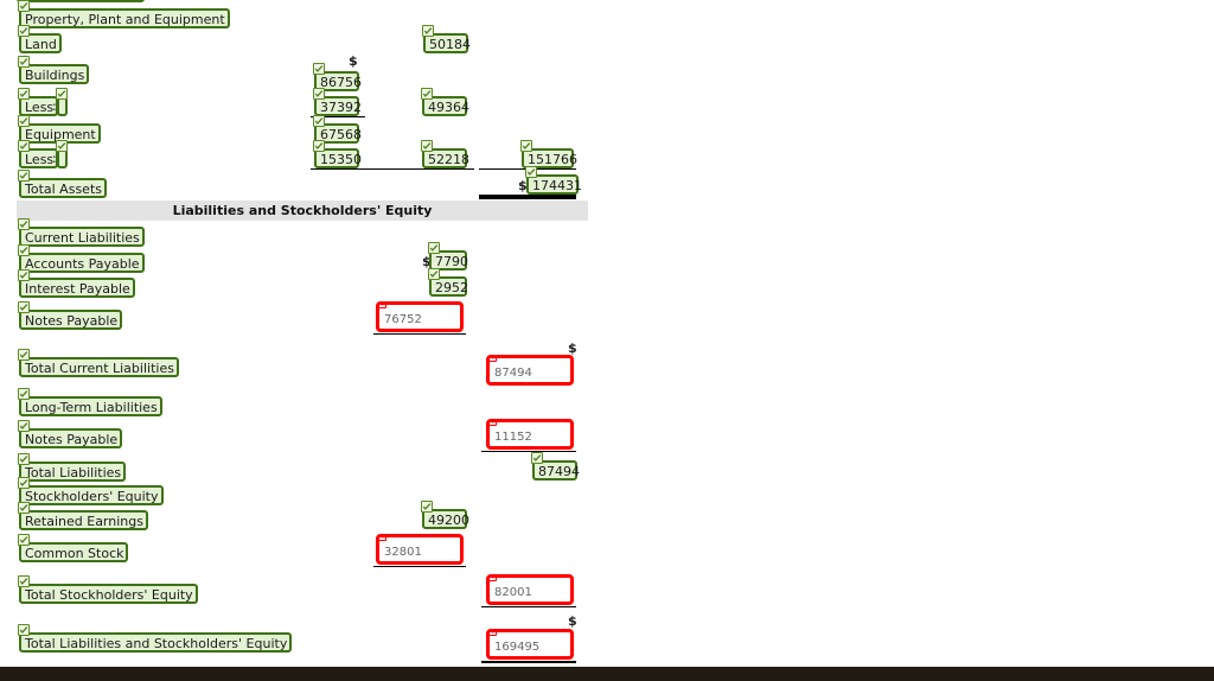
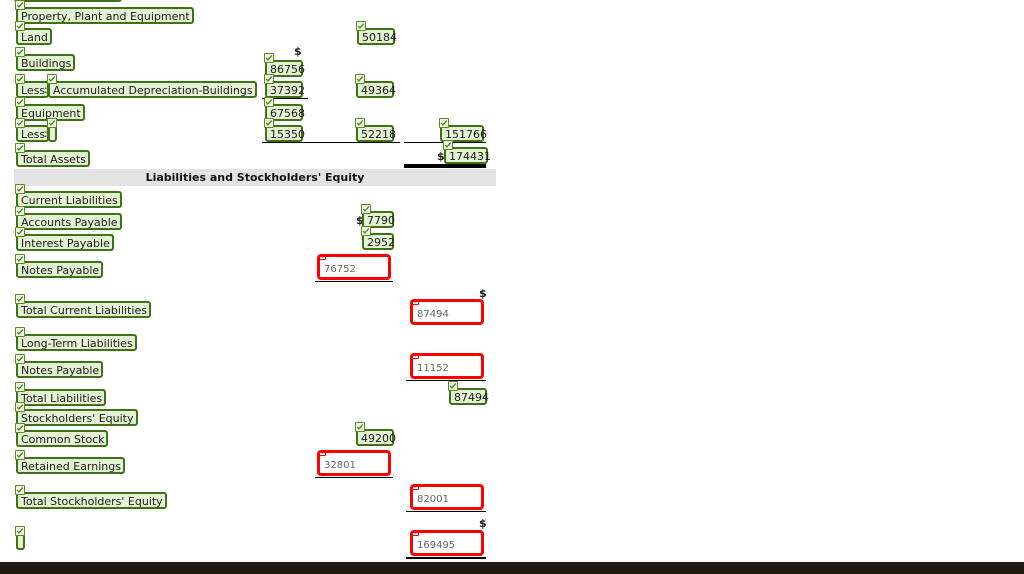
  Property, Plant and Equipment
  Land
  50184
  Buildings
  $
  86756
  Less
  :
+ Accumulated Depreciation-Buildings
  37392
  49364
  Equipment
  67568
  Less
  :
  15350
  52218
  151766
  Total Assets
  $
  174431
  Liabilities and Stockholders' Equity
  Current Liabilities
  Accounts Payable
  $
  7790
  Interest Payable
  2952
  Notes Payable
  76752
  Total Current Liabilities
  $
  87494
  Long-Term Liabilities
  Notes Payable
  11152
  Total Liabilities
  87494
  Stockholders' Equity
- Retained Earnings
+ Common Stock
  49200
- Common Stock
+ Retained Earnings
  32801
  Total Stockholders' Equity
  82001
- Total Liabilities and Stockholders' Equity
  $
  169495
